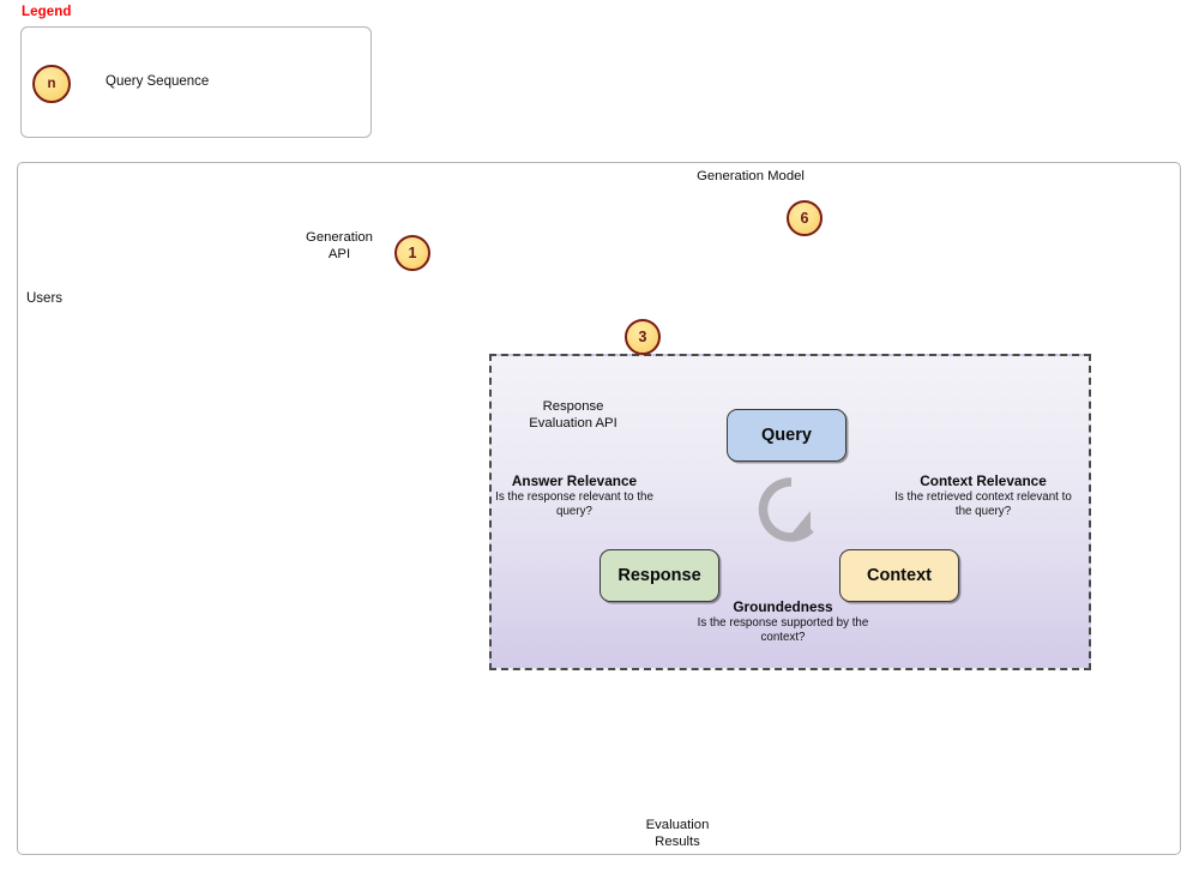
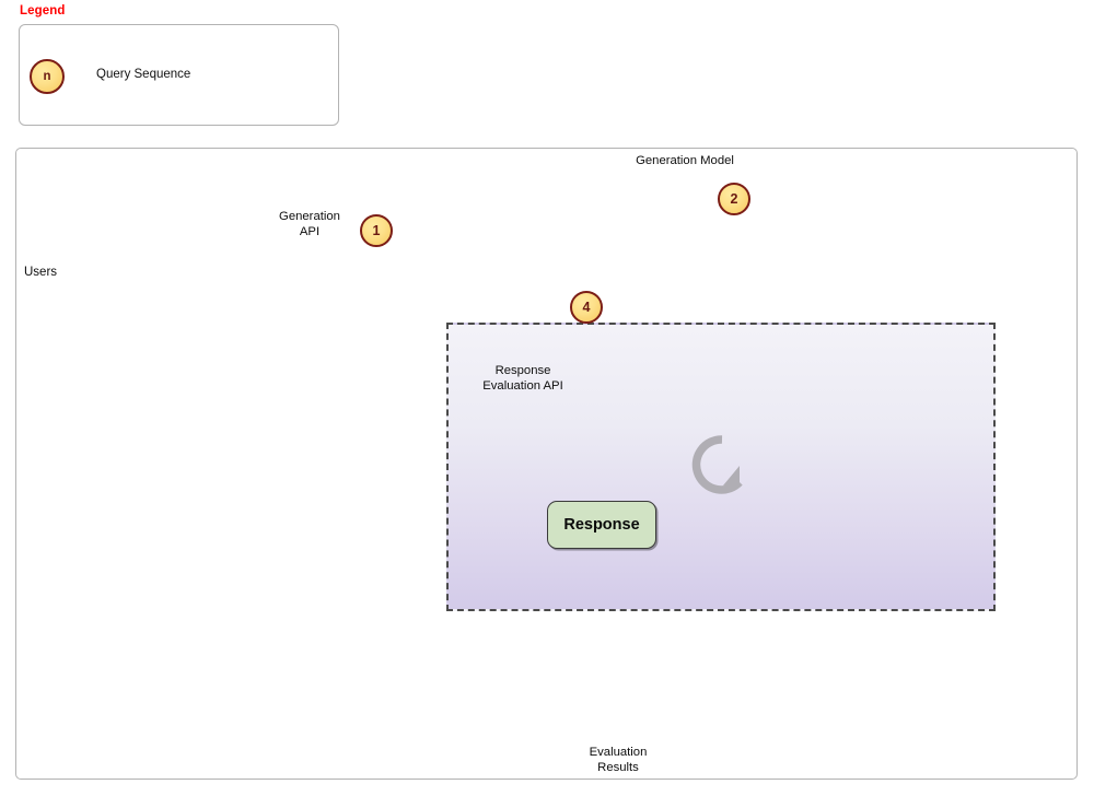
  Legend
  n
  Query Sequence
  Users
  Generation
  API
  1
  Generation Model
- 6
+ 2
  Response
  Evaluation API
- 3
+ 4
- Query
- Context
  Response
- Answer Relevance
- Is the response relevant to the query?
- Context Relevance
- Is the retrieved context relevant to the query?
- Groundedness
- Is the response supported by the context?
  Evaluation
  Results
